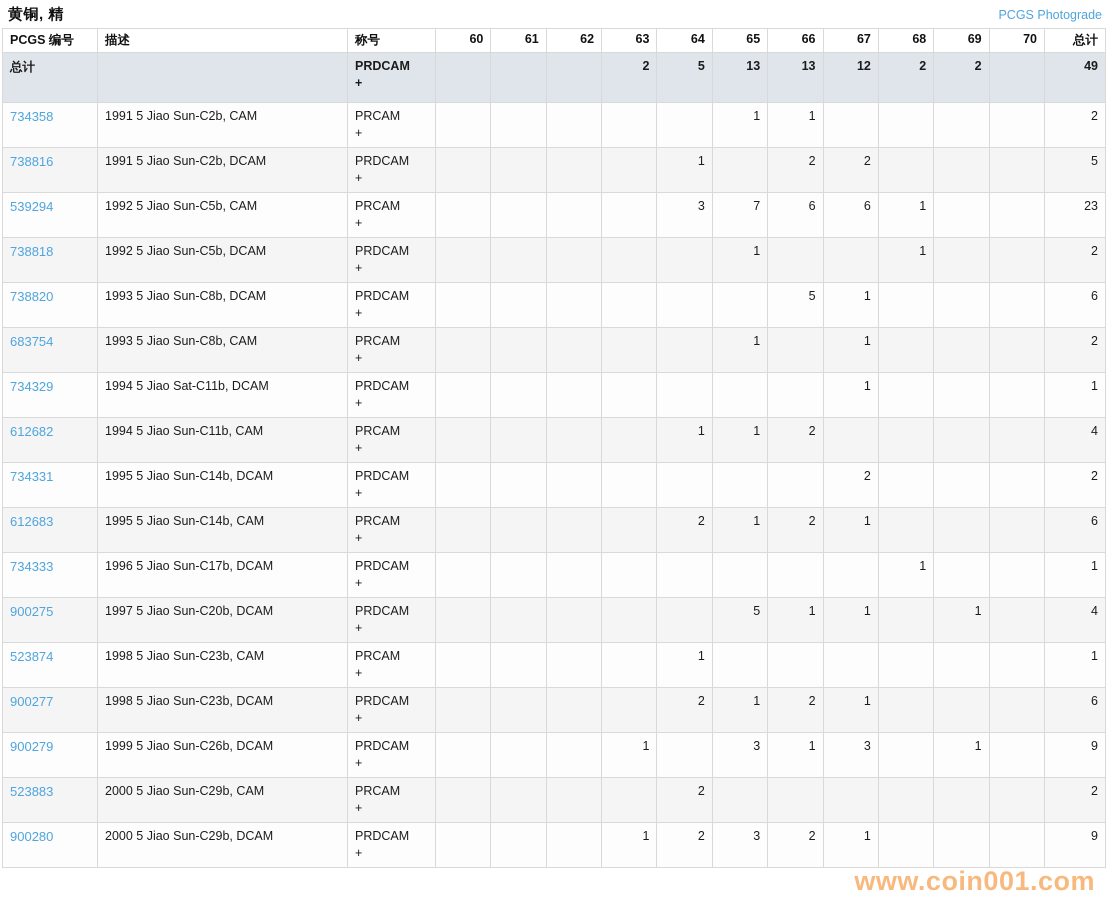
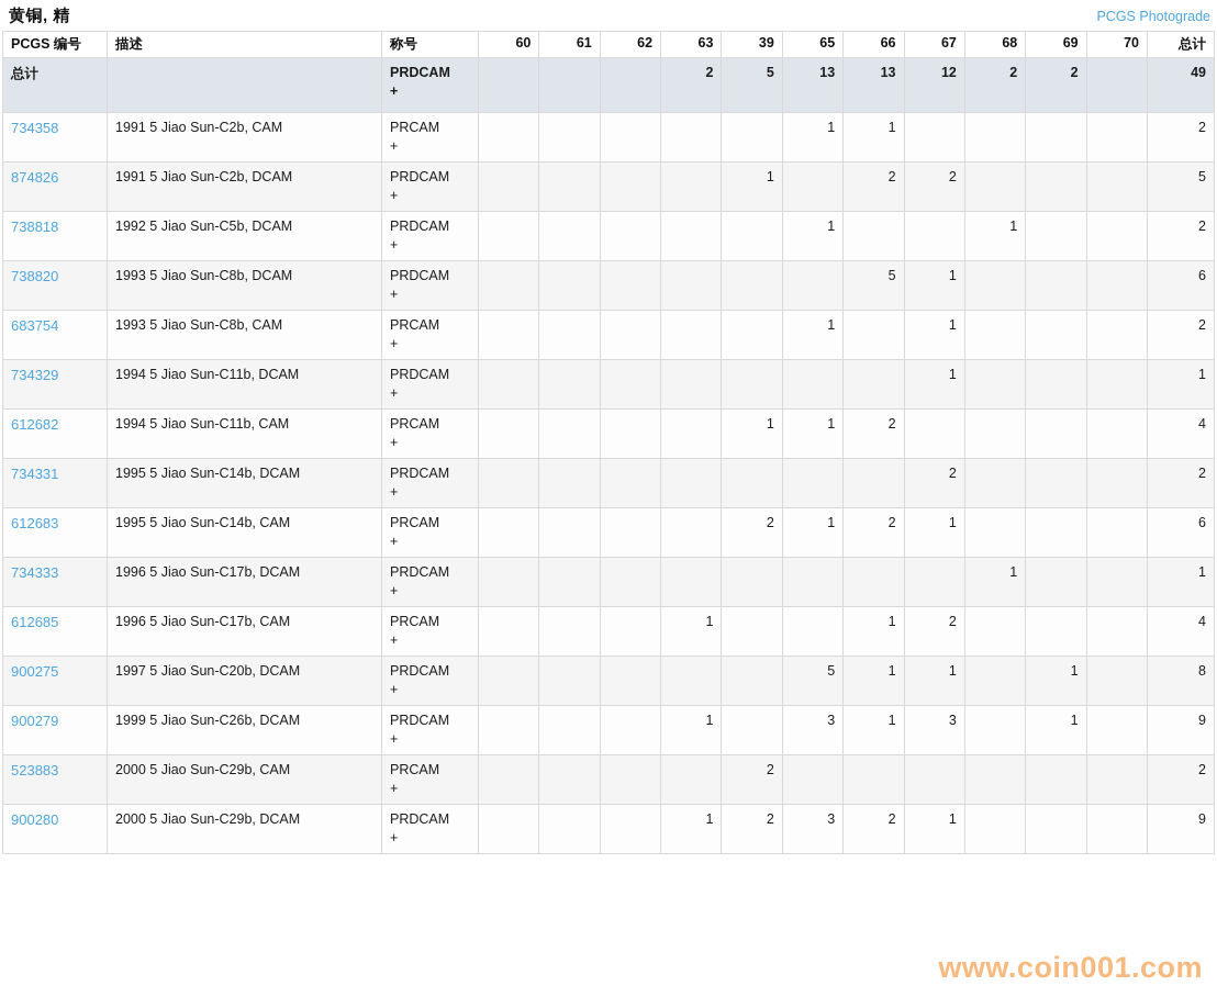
  黄铜, 精
  PCGS Photograde
- PCGS 编号	描述	称号	60	61	62	63	64	65	66	67	68	69	70	总计
+ PCGS 编号	描述	称号	60	61	62	63	39	65	66	67	68	69	70	总计
  总计		PRDCAM+				2	5	13	13	12	2	2		49
  734358	1991 5 Jiao Sun-C2b, CAM	PRCAM+						1	1					2
- 738816	1991 5 Jiao Sun-C2b, DCAM	PRDCAM+					1		2	2				5
+ 874826	1991 5 Jiao Sun-C2b, DCAM	PRDCAM+					1		2	2				5
- 539294	1992 5 Jiao Sun-C5b, CAM	PRCAM+					3	7	6	6	1			23
  738818	1992 5 Jiao Sun-C5b, DCAM	PRDCAM+						1			1			2
  738820	1993 5 Jiao Sun-C8b, DCAM	PRDCAM+							5	1				6
  683754	1993 5 Jiao Sun-C8b, CAM	PRCAM+						1		1				2
- 734329	1994 5 Jiao Sat-C11b, DCAM	PRDCAM+								1				1
+ 734329	1994 5 Jiao Sun-C11b, DCAM	PRDCAM+								1				1
  612682	1994 5 Jiao Sun-C11b, CAM	PRCAM+					1	1	2					4
  734331	1995 5 Jiao Sun-C14b, DCAM	PRDCAM+								2				2
  612683	1995 5 Jiao Sun-C14b, CAM	PRCAM+					2	1	2	1				6
  734333	1996 5 Jiao Sun-C17b, DCAM	PRDCAM+									1			1
+ 612685	1996 5 Jiao Sun-C17b, CAM	PRCAM+				1			1	2				4
- 900275	1997 5 Jiao Sun-C20b, DCAM	PRDCAM+						5	1	1		1		4
+ 900275	1997 5 Jiao Sun-C20b, DCAM	PRDCAM+						5	1	1		1		8
- 523874	1998 5 Jiao Sun-C23b, CAM	PRCAM+					1							1
- 900277	1998 5 Jiao Sun-C23b, DCAM	PRDCAM+					2	1	2	1				6
  900279	1999 5 Jiao Sun-C26b, DCAM	PRDCAM+				1		3	1	3		1		9
  523883	2000 5 Jiao Sun-C29b, CAM	PRCAM+					2							2
  900280	2000 5 Jiao Sun-C29b, DCAM	PRDCAM+				1	2	3	2	1				9
  www.coin001.com
